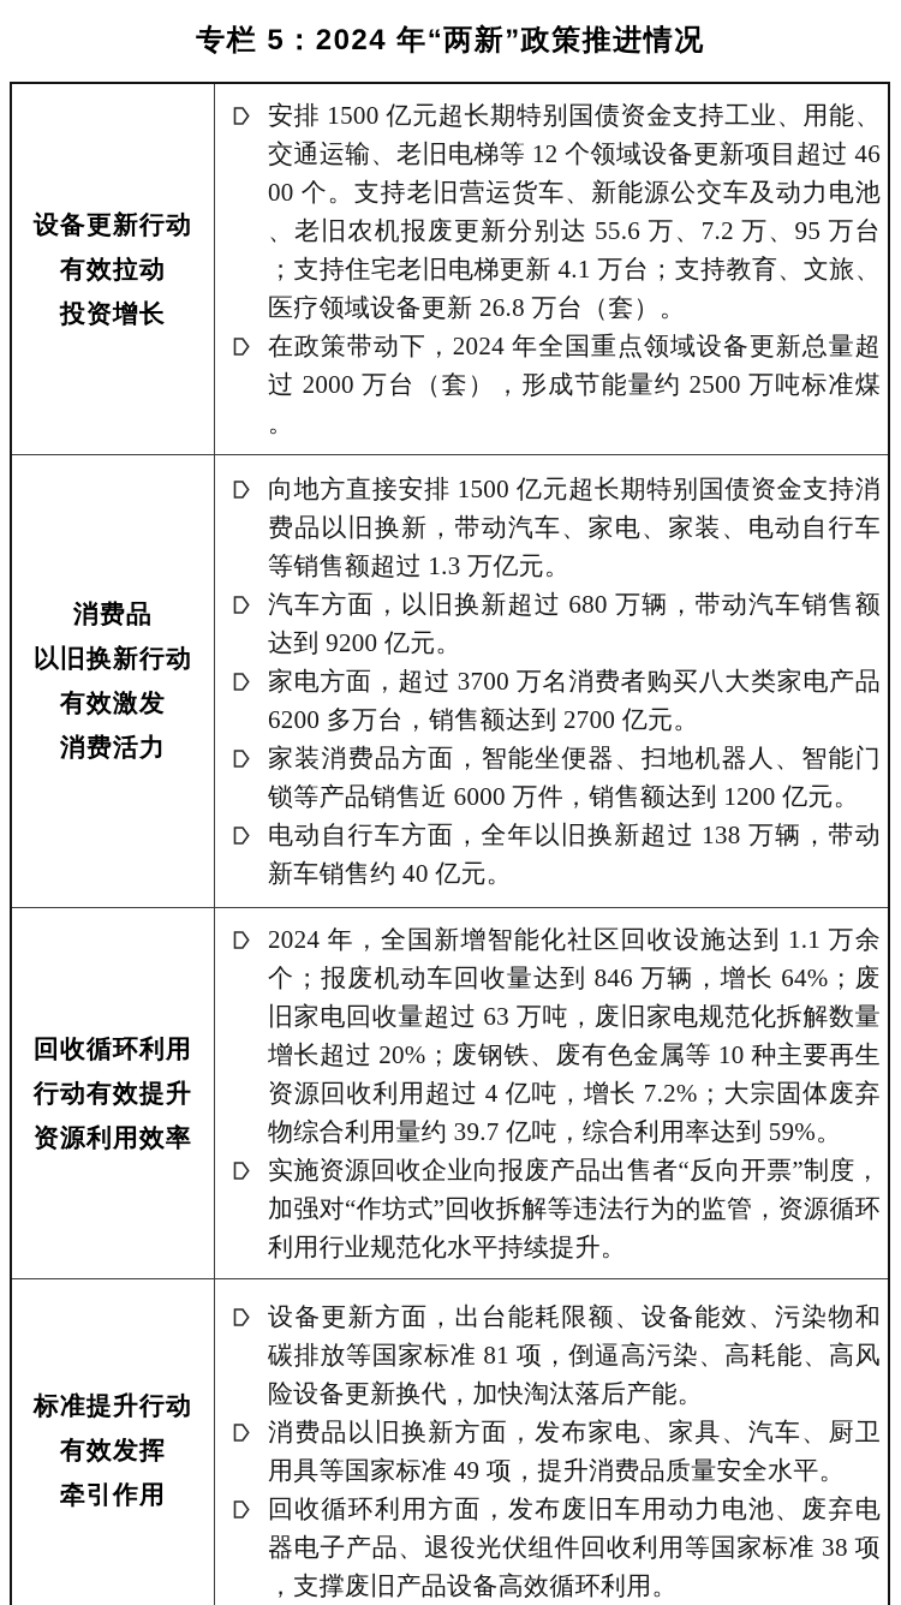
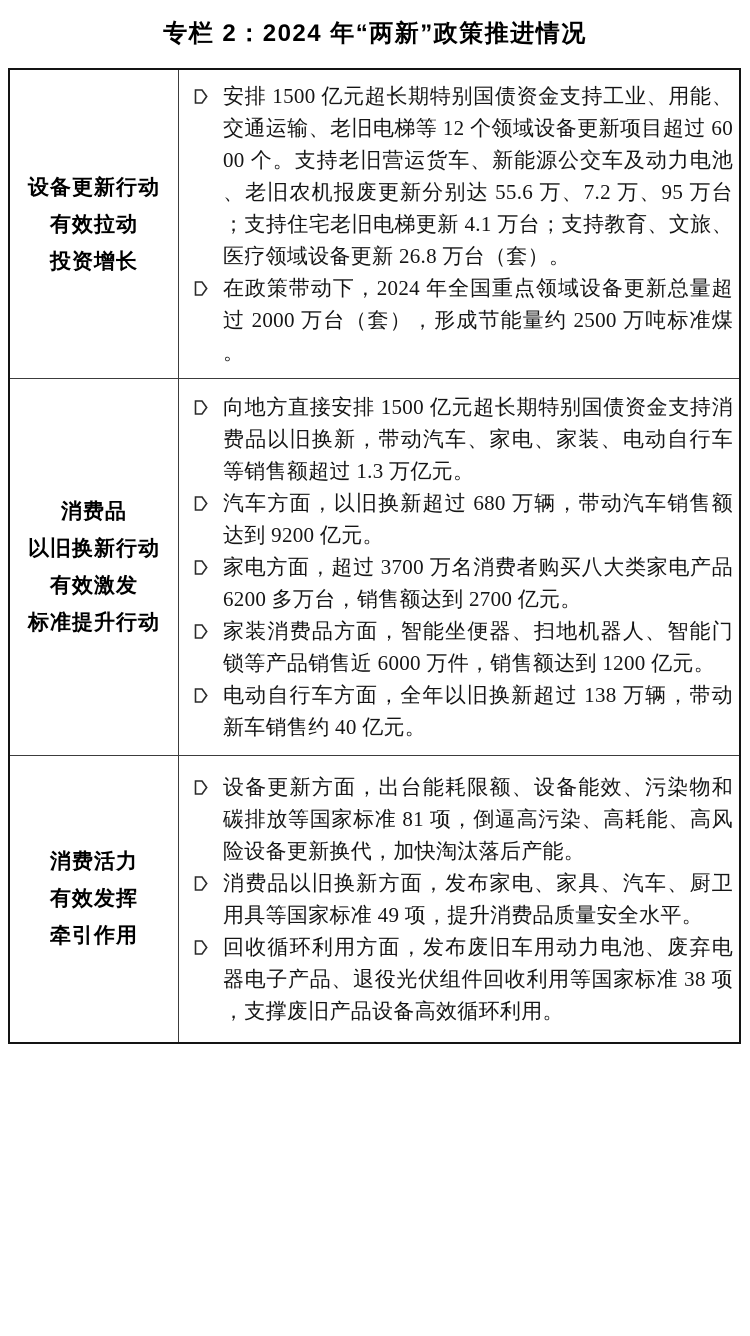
- 专栏 5：2024 年“两新”政策推进情况
+ 专栏 2：2024 年“两新”政策推进情况
- 设备更新行动有效拉动投资增长	安排 1500 亿元超长期特别国债资金支持工业、用能、交通运输、老旧电梯等 12 个领域设备更新项目超过 4600 个。支持老旧营运货车、新能源公交车及动力电池、老旧农机报废更新分别达 55.6 万、7.2 万、95 万台；支持住宅老旧电梯更新 4.1 万台；支持教育、文旅、医疗领域设备更新 26.8 万台（套）。在政策带动下，2024 年全国重点领域设备更新总量超过 2000 万台（套），形成节能量约 2500 万吨标准煤。
+ 设备更新行动有效拉动投资增长	安排 1500 亿元超长期特别国债资金支持工业、用能、交通运输、老旧电梯等 12 个领域设备更新项目超过 6000 个。支持老旧营运货车、新能源公交车及动力电池、老旧农机报废更新分别达 55.6 万、7.2 万、95 万台；支持住宅老旧电梯更新 4.1 万台；支持教育、文旅、医疗领域设备更新 26.8 万台（套）。在政策带动下，2024 年全国重点领域设备更新总量超过 2000 万台（套），形成节能量约 2500 万吨标准煤。
- 消费品以旧换新行动有效激发消费活力	向地方直接安排 1500 亿元超长期特别国债资金支持消费品以旧换新，带动汽车、家电、家装、电动自行车等销售额超过 1.3 万亿元。汽车方面，以旧换新超过 680 万辆，带动汽车销售额达到 9200 亿元。家电方面，超过 3700 万名消费者购买八大类家电产品 6200 多万台，销售额达到 2700 亿元。家装消费品方面，智能坐便器、扫地机器人、智能门锁等产品销售近 6000 万件，销售额达到 1200 亿元。电动自行车方面，全年以旧换新超过 138 万辆，带动新车销售约 40 亿元。
+ 消费品以旧换新行动有效激发标准提升行动	向地方直接安排 1500 亿元超长期特别国债资金支持消费品以旧换新，带动汽车、家电、家装、电动自行车等销售额超过 1.3 万亿元。汽车方面，以旧换新超过 680 万辆，带动汽车销售额达到 9200 亿元。家电方面，超过 3700 万名消费者购买八大类家电产品 6200 多万台，销售额达到 2700 亿元。家装消费品方面，智能坐便器、扫地机器人、智能门锁等产品销售近 6000 万件，销售额达到 1200 亿元。电动自行车方面，全年以旧换新超过 138 万辆，带动新车销售约 40 亿元。
- 回收循环利用行动有效提升资源利用效率	2024 年，全国新增智能化社区回收设施达到 1.1 万余个；报废机动车回收量达到 846 万辆，增长 64%；废旧家电回收量超过 63 万吨，废旧家电规范化拆解数量增长超过 20%；废钢铁、废有色金属等 10 种主要再生资源回收利用超过 4 亿吨，增长 7.2%；大宗固体废弃物综合利用量约 39.7 亿吨，综合利用率达到 59%。实施资源回收企业向报废产品出售者“反向开票”制度，加强对“作坊式”回收拆解等违法行为的监管，资源循环利用行业规范化水平持续提升。
- 标准提升行动有效发挥牵引作用	设备更新方面，出台能耗限额、设备能效、污染物和碳排放等国家标准 81 项，倒逼高污染、高耗能、高风险设备更新换代，加快淘汰落后产能。消费品以旧换新方面，发布家电、家具、汽车、厨卫用具等国家标准 49 项，提升消费品质量安全水平。回收循环利用方面，发布废旧车用动力电池、废弃电器电子产品、退役光伏组件回收利用等国家标准 38 项，支撑废旧产品设备高效循环利用。
+ 消费活力有效发挥牵引作用	设备更新方面，出台能耗限额、设备能效、污染物和碳排放等国家标准 81 项，倒逼高污染、高耗能、高风险设备更新换代，加快淘汰落后产能。消费品以旧换新方面，发布家电、家具、汽车、厨卫用具等国家标准 49 项，提升消费品质量安全水平。回收循环利用方面，发布废旧车用动力电池、废弃电器电子产品、退役光伏组件回收利用等国家标准 38 项，支撑废旧产品设备高效循环利用。
